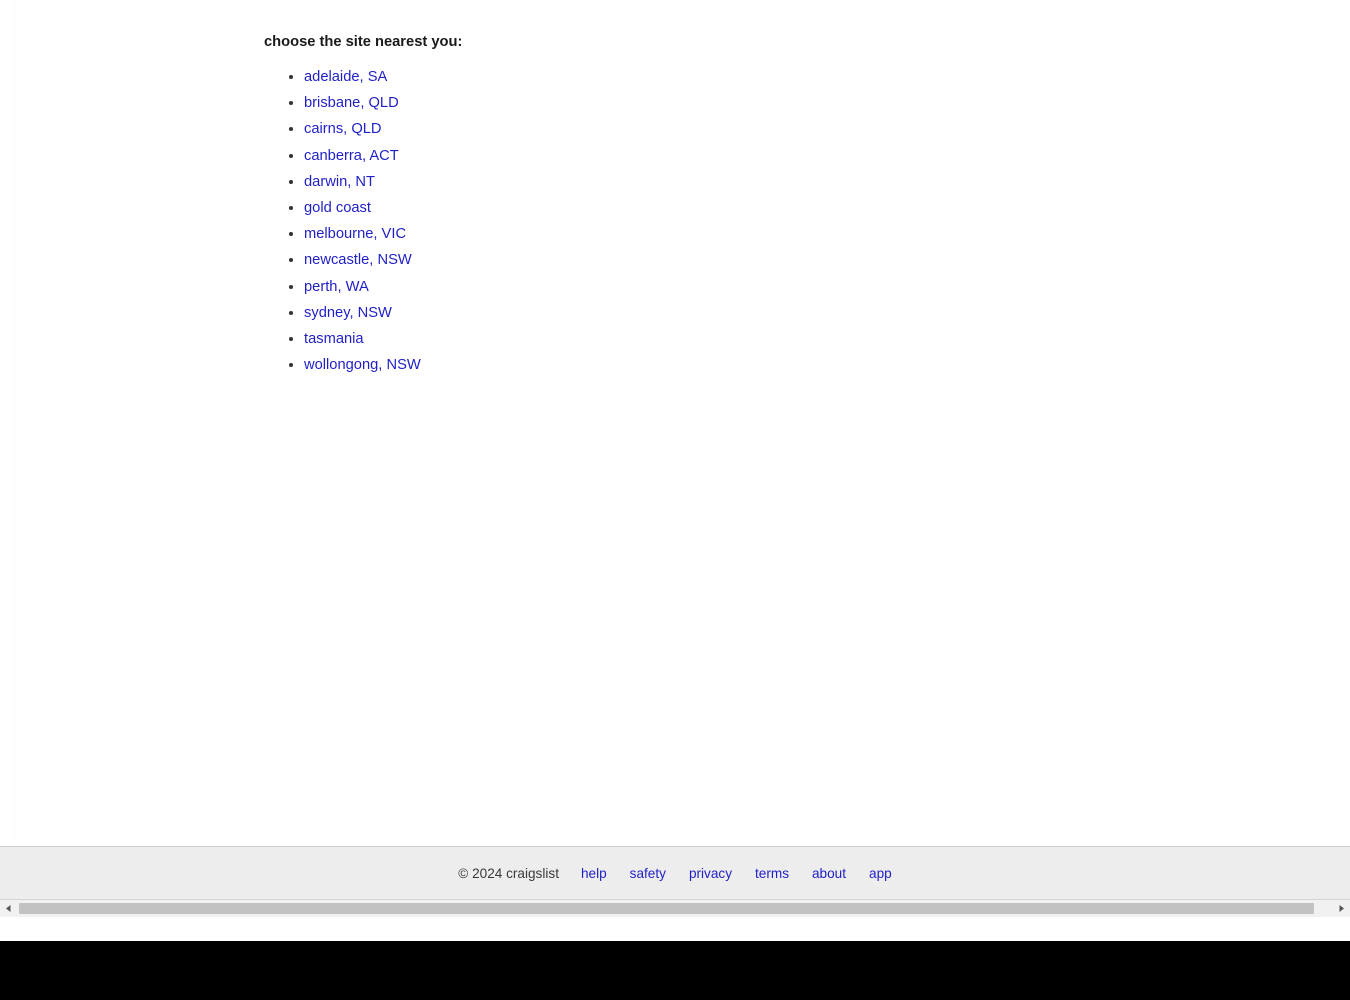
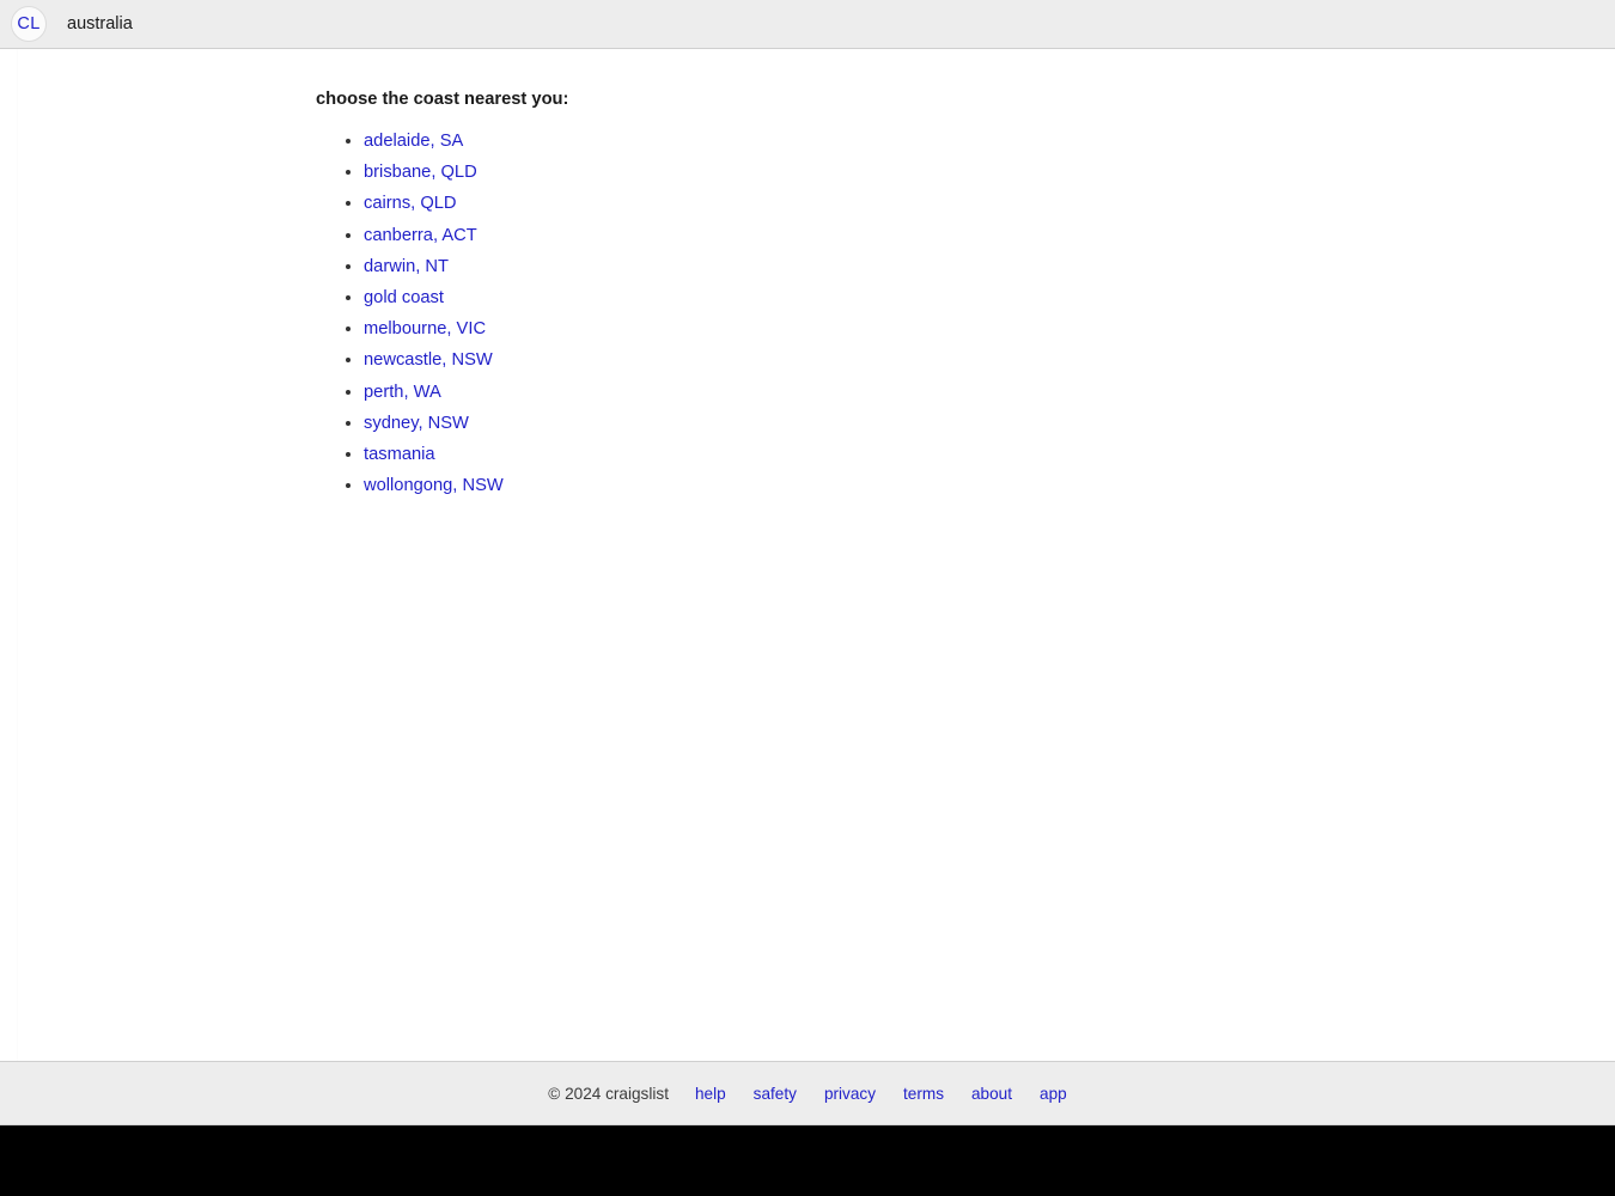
+ CL
+ australia
- choose the site nearest you:
+ choose the coast nearest you:
  adelaide, SA
  brisbane, QLD
  cairns, QLD
  canberra, ACT
  darwin, NT
  gold coast
  melbourne, VIC
  newcastle, NSW
  perth, WA
  sydney, NSW
  tasmania
  wollongong, NSW
  © 2024 craigslist
  help
  safety
  privacy
  terms
  about
  app
